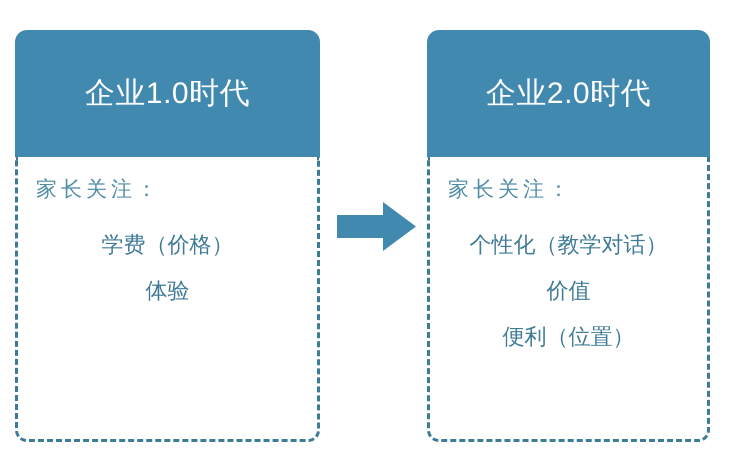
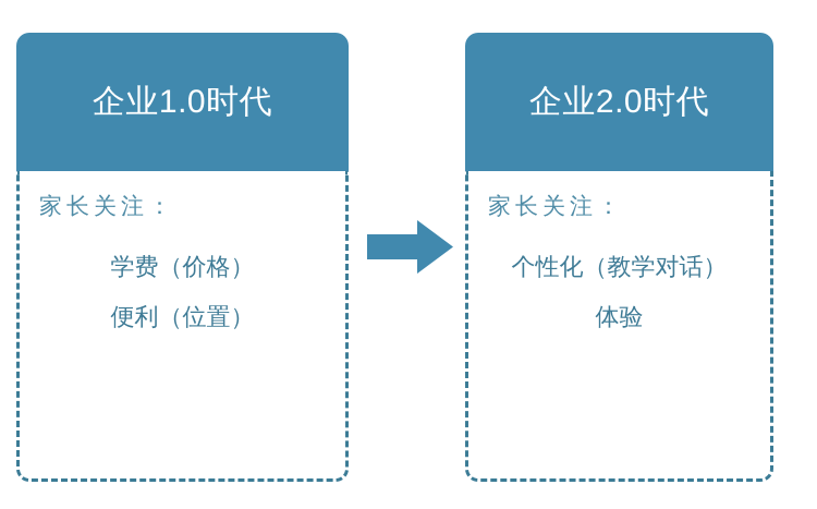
  企业1.0时代
  家长关注：
  学费（价格）
- 体验
+ 便利（位置）
  企业2.0时代
  家长关注：
  个性化（教学对话）
- 价值
- 便利（位置）
+ 体验
